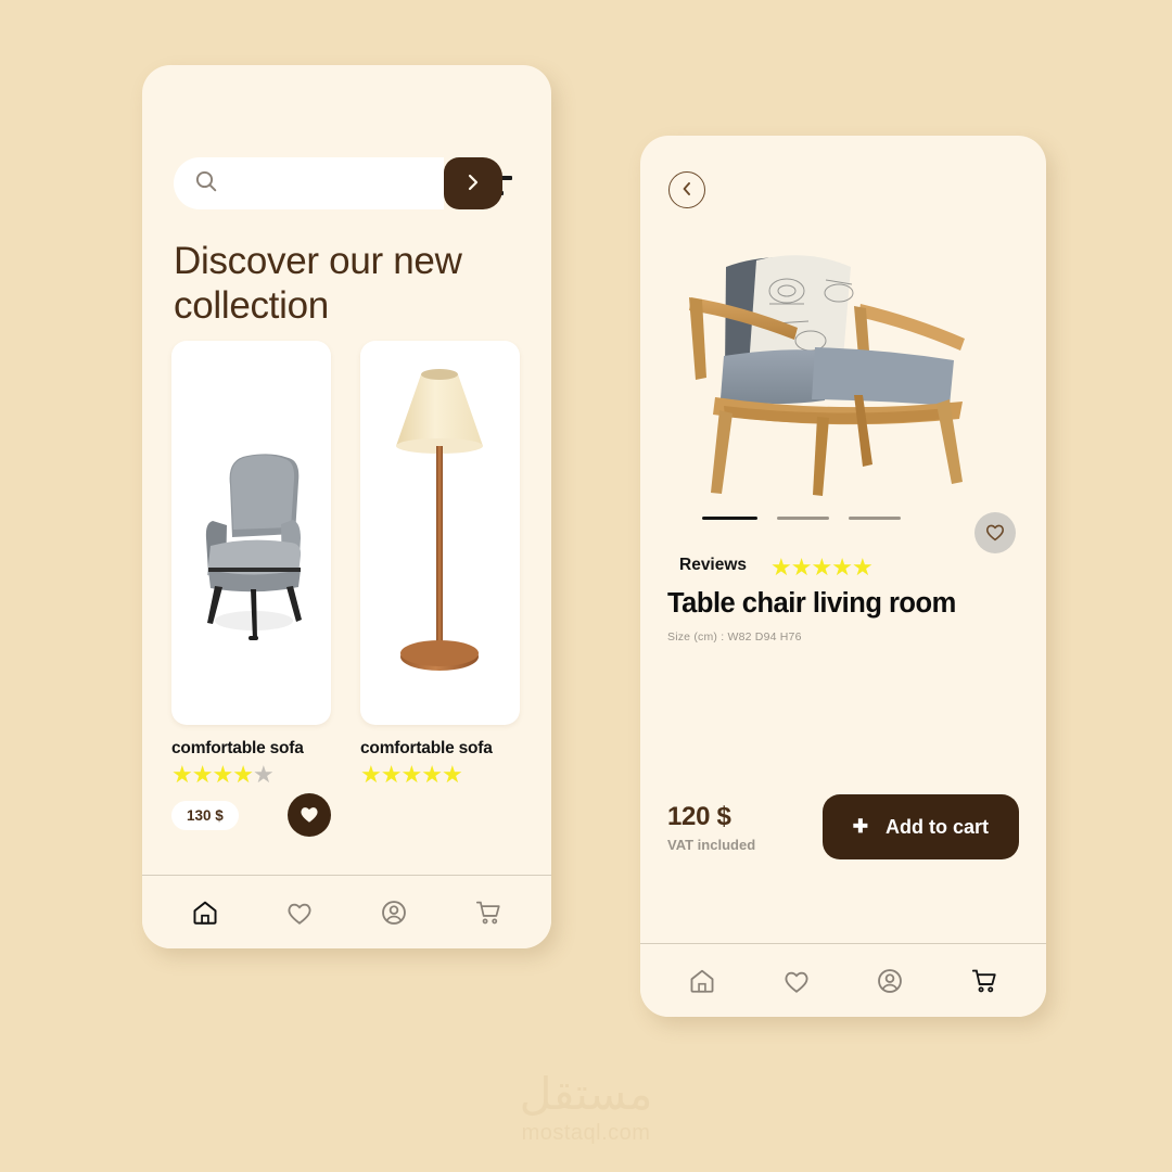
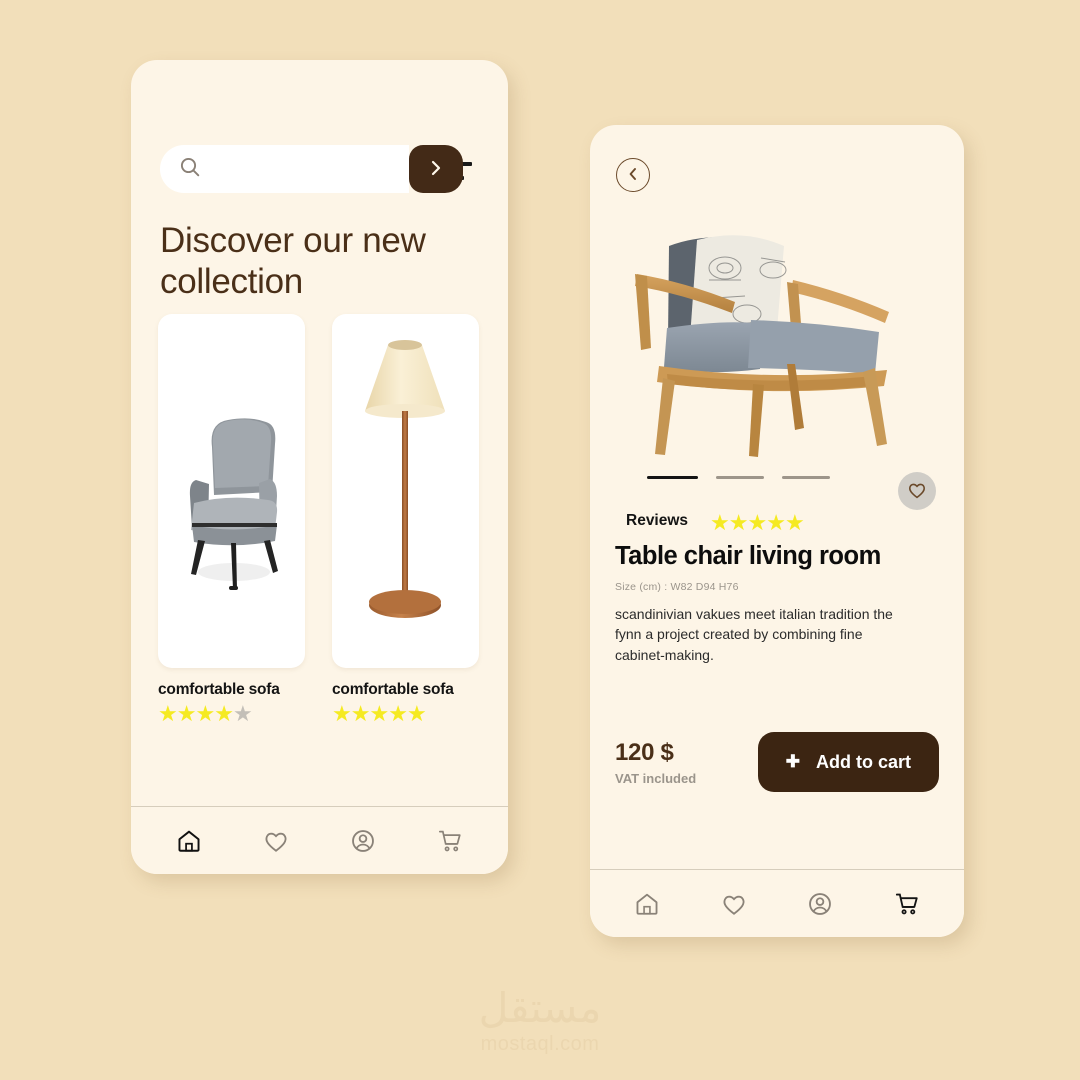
  Discover our new collection
  comfortable sofa
  ★★★★★
- 130 $
  comfortable sofa
  ★★★★★
  Reviews
  ★★★★★
  Table chair living room
  Size (cm) : W82 D94 H76
+ scandinivian vakues meet italian tradition the fynn a project created by combining fine cabinet-making.
  120 $
  VAT included
  ✚
  Add to cart
